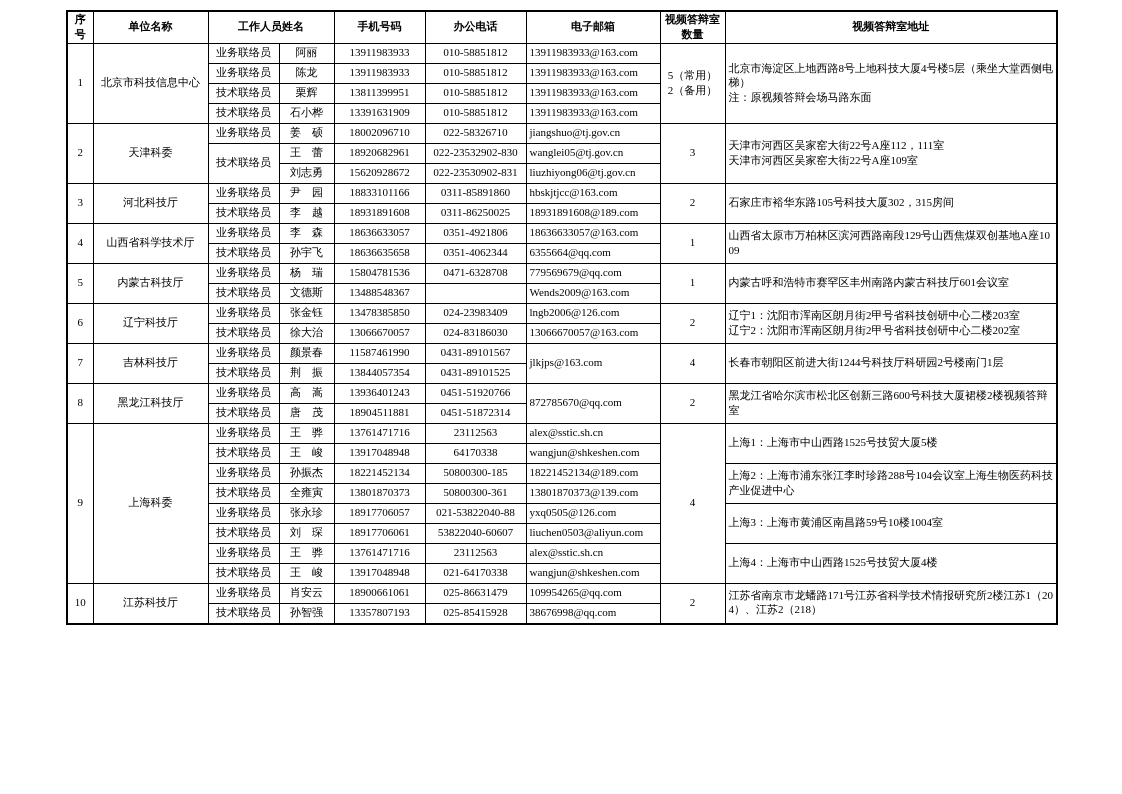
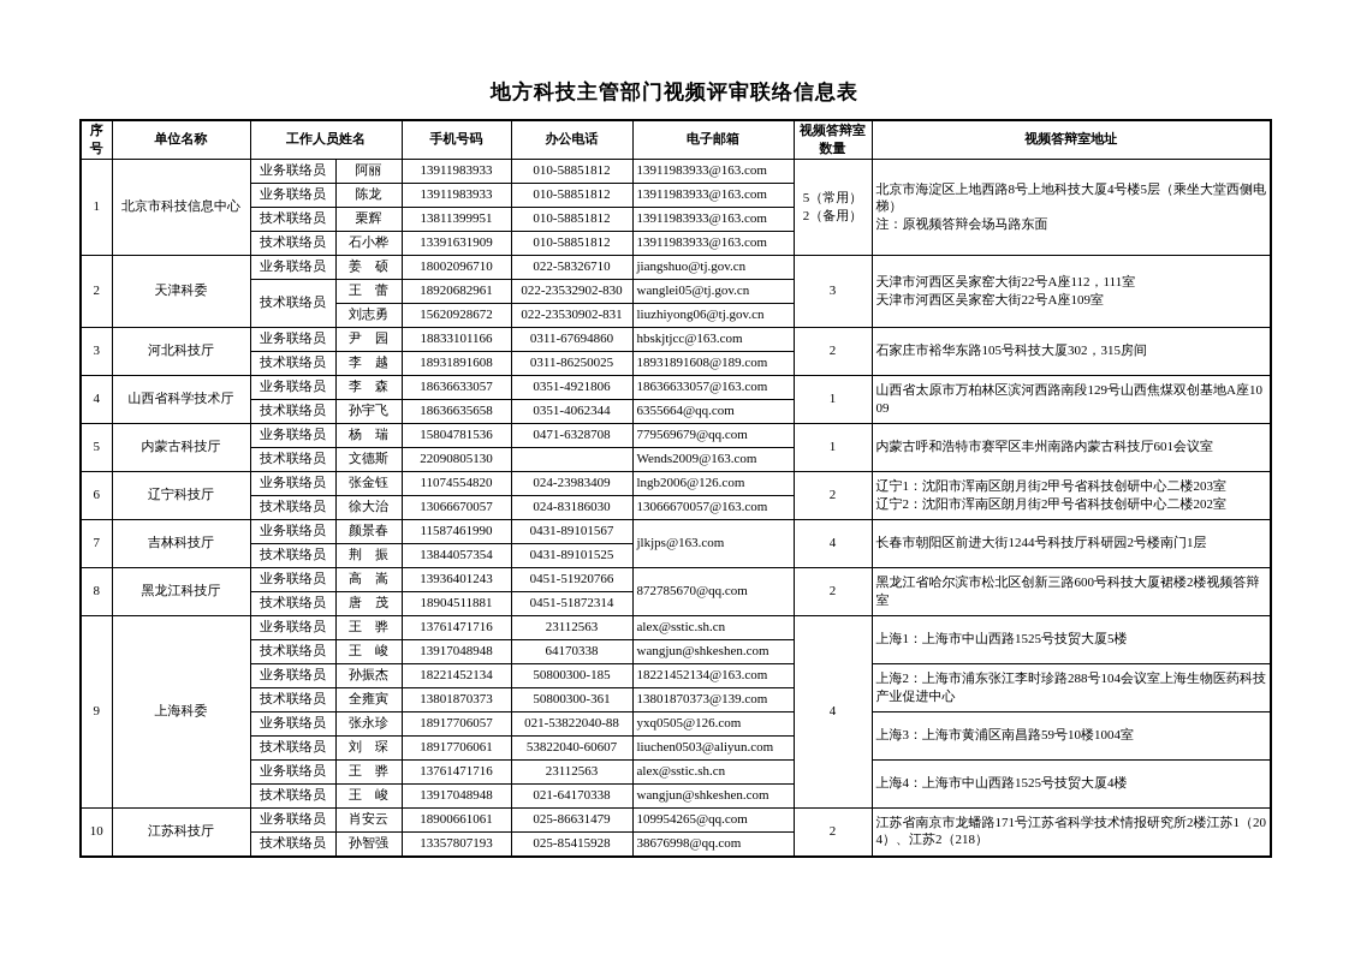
+ 地方科技主管部门视频评审联络信息表
  序号	单位名称	工作人员姓名	手机号码	办公电话	电子邮箱	视频答辩室 数量	视频答辩室地址
  1	北京市科技信息中心	业务联络员	阿丽	13911983933	010-58851812	13911983933@163.com	5（常用） 2（备用）	北京市海淀区上地西路8号上地科技大厦4号楼5层（乘坐大堂西侧电梯） 注：原视频答辩会场马路东面
  业务联络员	陈龙	13911983933	010-58851812	13911983933@163.com
  技术联络员	栗辉	13811399951	010-58851812	13911983933@163.com
  技术联络员	石小桦	13391631909	010-58851812	13911983933@163.com
  2	天津科委	业务联络员	姜 硕	18002096710	022-58326710	jiangshuo@tj.gov.cn	3	天津市河西区吴家窑大街22号A座112，111室 天津市河西区吴家窑大街22号A座109室
  技术联络员	王 蕾	18920682961	022-23532902-830	wanglei05@tj.gov.cn
  刘志勇	15620928672	022-23530902-831	liuzhiyong06@tj.gov.cn
- 3	河北科技厅	业务联络员	尹 园	18833101166	0311-85891860	hbskjtjcc@163.com	2	石家庄市裕华东路105号科技大厦302，315房间
+ 3	河北科技厅	业务联络员	尹 园	18833101166	0311-67694860	hbskjtjcc@163.com	2	石家庄市裕华东路105号科技大厦302，315房间
  技术联络员	李 越	18931891608	0311-86250025	18931891608@189.com
  4	山西省科学技术厅	业务联络员	李 森	18636633057	0351-4921806	18636633057@163.com	1	山西省太原市万柏林区滨河西路南段129号山西焦煤双创基地A座1009
  技术联络员	孙宇飞	18636635658	0351-4062344	6355664@qq.com
  5	内蒙古科技厅	业务联络员	杨 瑞	15804781536	0471-6328708	779569679@qq.com	1	内蒙古呼和浩特市赛罕区丰州南路内蒙古科技厅601会议室
- 技术联络员	文德斯	13488548367		Wends2009@163.com
+ 技术联络员	文德斯	22090805130		Wends2009@163.com
- 6	辽宁科技厅	业务联络员	张金钰	13478385850	024-23983409	lngb2006@126.com	2	辽宁1：沈阳市浑南区朗月街2甲号省科技创研中心二楼203室 辽宁2：沈阳市浑南区朗月街2甲号省科技创研中心二楼202室
+ 6	辽宁科技厅	业务联络员	张金钰	11074554820	024-23983409	lngb2006@126.com	2	辽宁1：沈阳市浑南区朗月街2甲号省科技创研中心二楼203室 辽宁2：沈阳市浑南区朗月街2甲号省科技创研中心二楼202室
  技术联络员	徐大治	13066670057	024-83186030	13066670057@163.com
  7	吉林科技厅	业务联络员	颜景春	11587461990	0431-89101567	jlkjps@163.com	4	长春市朝阳区前进大街1244号科技厅科研园2号楼南门1层
  技术联络员	荆 振	13844057354	0431-89101525
  8	黑龙江科技厅	业务联络员	高 嵩	13936401243	0451-51920766	872785670@qq.com	2	黑龙江省哈尔滨市松北区创新三路600号科技大厦裙楼2楼视频答辩室
  技术联络员	唐 茂	18904511881	0451-51872314
  9	上海科委	业务联络员	王 骅	13761471716	23112563	alex@sstic.sh.cn	4	上海1：上海市中山西路1525号技贸大厦5楼
  技术联络员	王 峻	13917048948	64170338	wangjun@shkeshen.com
- 业务联络员	孙振杰	18221452134	50800300-185	18221452134@189.com	上海2：上海市浦东张江李时珍路288号104会议室上海生物医药科技产业促进中心
+ 业务联络员	孙振杰	18221452134	50800300-185	18221452134@163.com	上海2：上海市浦东张江李时珍路288号104会议室上海生物医药科技产业促进中心
  技术联络员	全雍寅	13801870373	50800300-361	13801870373@139.com
  业务联络员	张永珍	18917706057	021-53822040-88	yxq0505@126.com	上海3：上海市黄浦区南昌路59号10楼1004室
  技术联络员	刘 琛	18917706061	53822040-60607	liuchen0503@aliyun.com
  业务联络员	王 骅	13761471716	23112563	alex@sstic.sh.cn	上海4：上海市中山西路1525号技贸大厦4楼
  技术联络员	王 峻	13917048948	021-64170338	wangjun@shkeshen.com
  10	江苏科技厅	业务联络员	肖安云	18900661061	025-86631479	109954265@qq.com	2	江苏省南京市龙蟠路171号江苏省科学技术情报研究所2楼江苏1（204）、江苏2（218）
  技术联络员	孙智强	13357807193	025-85415928	38676998@qq.com
